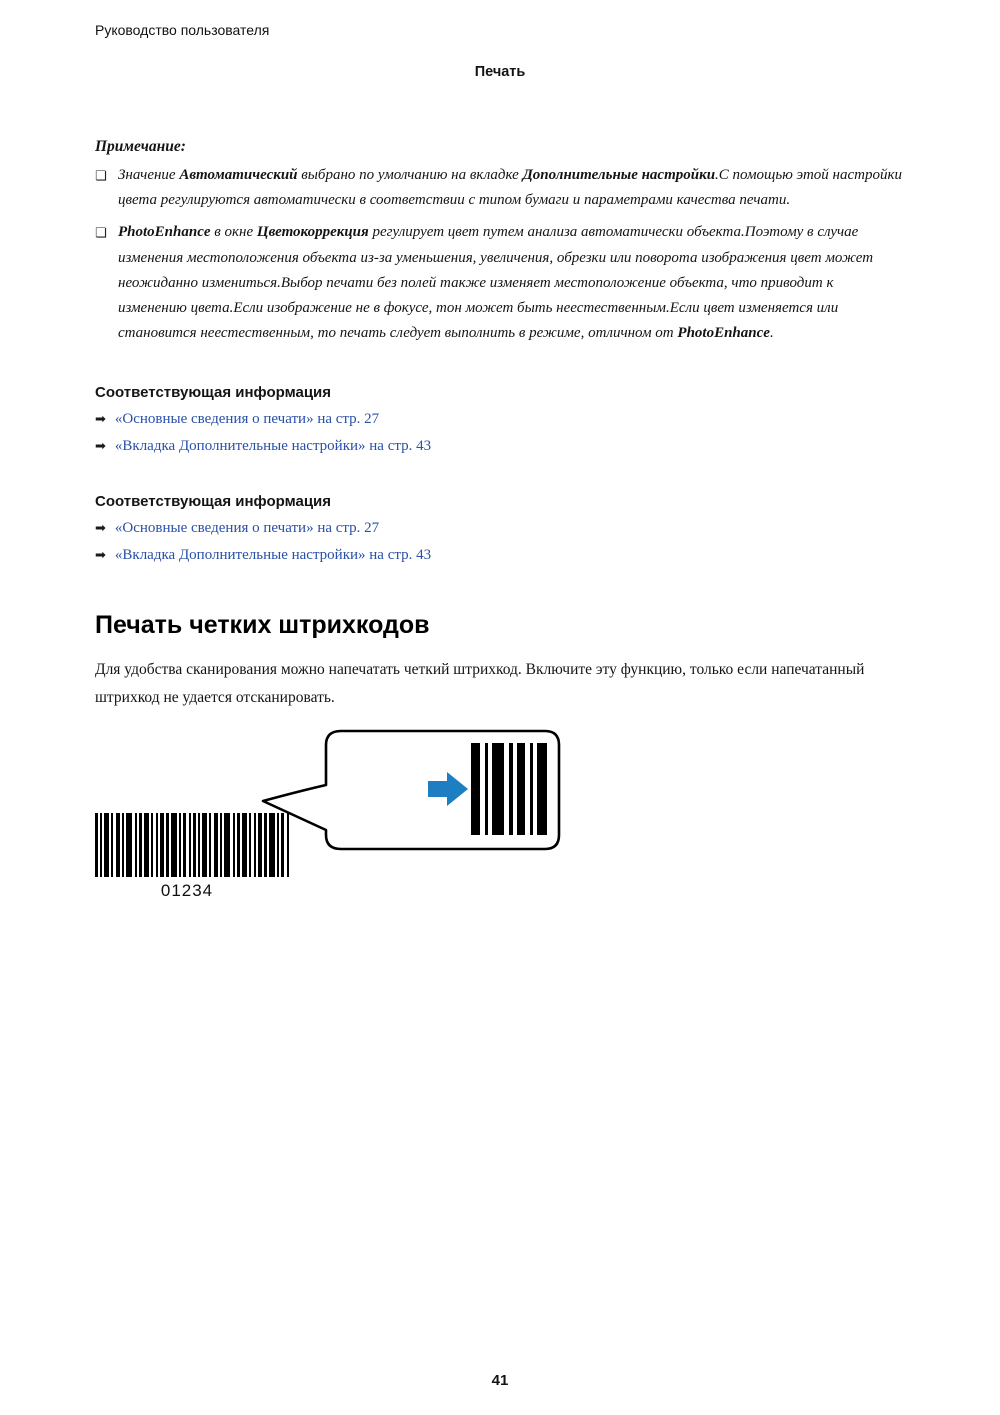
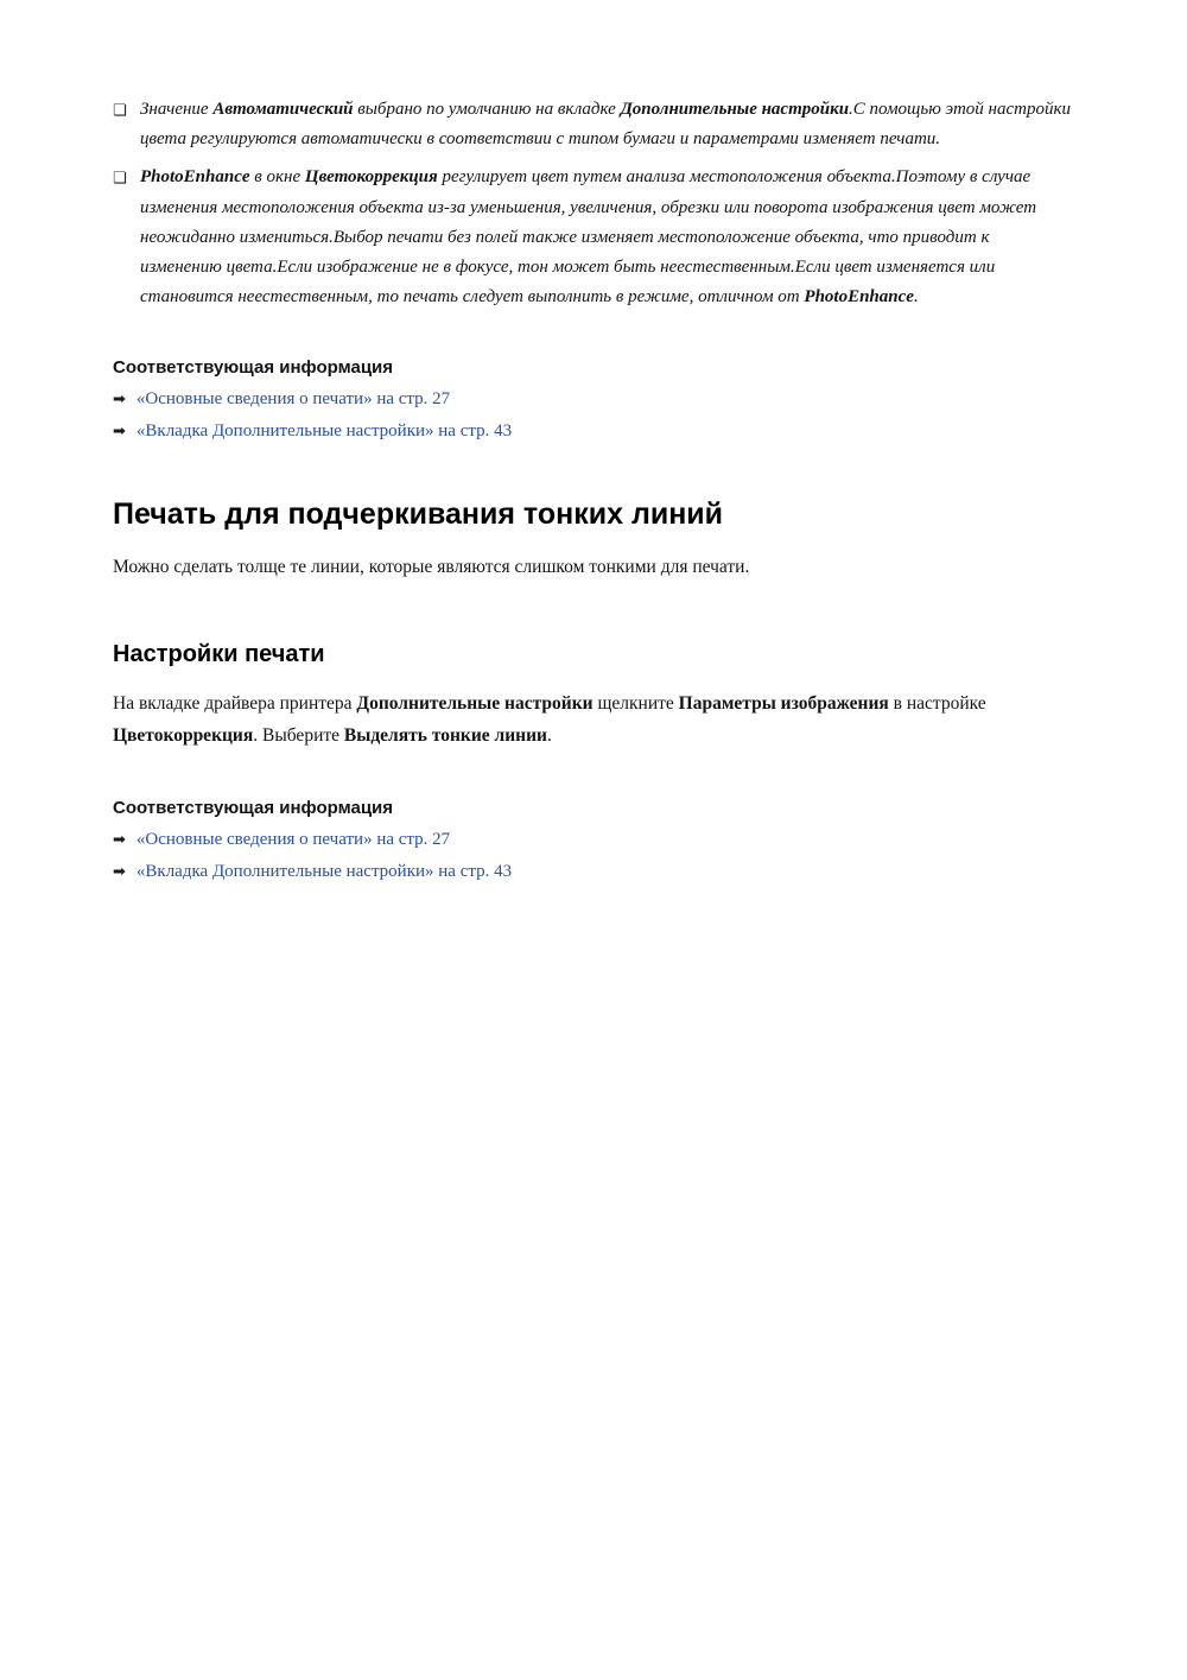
- Руководство пользователя
- Печать
- Примечание:
  ❏
- Значение Автоматический выбрано по умолчанию на вкладке Дополнительные настройки.С помощью этой настройки цвета регулируются автоматически в соответствии с типом бумаги и параметрами качества печати.
+ Значение Автоматический выбрано по умолчанию на вкладке Дополнительные настройки.С помощью этой настройки цвета регулируются автоматически в соответствии с типом бумаги и параметрами изменяет печати.
  ❏
- PhotoEnhance в окне Цветокоррекция регулирует цвет путем анализа автоматически объекта.Поэтому в случае изменения местоположения объекта из-за уменьшения, увеличения, обрезки или поворота изображения цвет может неожиданно измениться.Выбор печати без полей также изменяет местоположение объекта, что приводит к изменению цвета.Если изображение не в фокусе, тон может быть неестественным.Если цвет изменяется или становится неестественным, то печать следует выполнить в режиме, отличном от PhotoEnhance.
+ PhotoEnhance в окне Цветокоррекция регулирует цвет путем анализа местоположения объекта.Поэтому в случае изменения местоположения объекта из-за уменьшения, увеличения, обрезки или поворота изображения цвет может неожиданно измениться.Выбор печати без полей также изменяет местоположение объекта, что приводит к изменению цвета.Если изображение не в фокусе, тон может быть неестественным.Если цвет изменяется или становится неестественным, то печать следует выполнить в режиме, отличном от PhotoEnhance.
  Соответствующая информация
  ➡
  «Основные сведения о печати» на стр. 27
  ➡
  «Вкладка Дополнительные настройки» на стр. 43
+ Печать для подчеркивания тонких линий
+ Можно сделать толще те линии, которые являются слишком тонкими для печати.
+ Настройки печати
+ На вкладке драйвера принтера Дополнительные настройки щелкните Параметры изображения в настройке Цветокоррекция. Выберите Выделять тонкие линии.
  Соответствующая информация
  ➡
  «Основные сведения о печати» на стр. 27
  ➡
  «Вкладка Дополнительные настройки» на стр. 43
- Печать четких штрихкодов
- Для удобства сканирования можно напечатать четкий штрихкод. Включите эту функцию, только если напечатанный штрихкод не удается отсканировать.
- 01234
- 41
